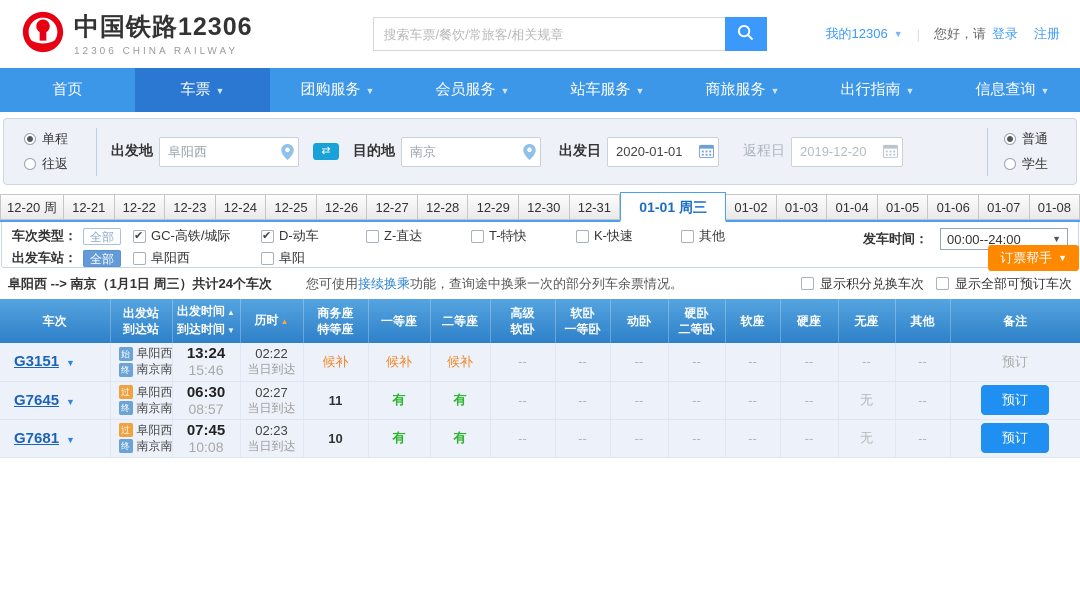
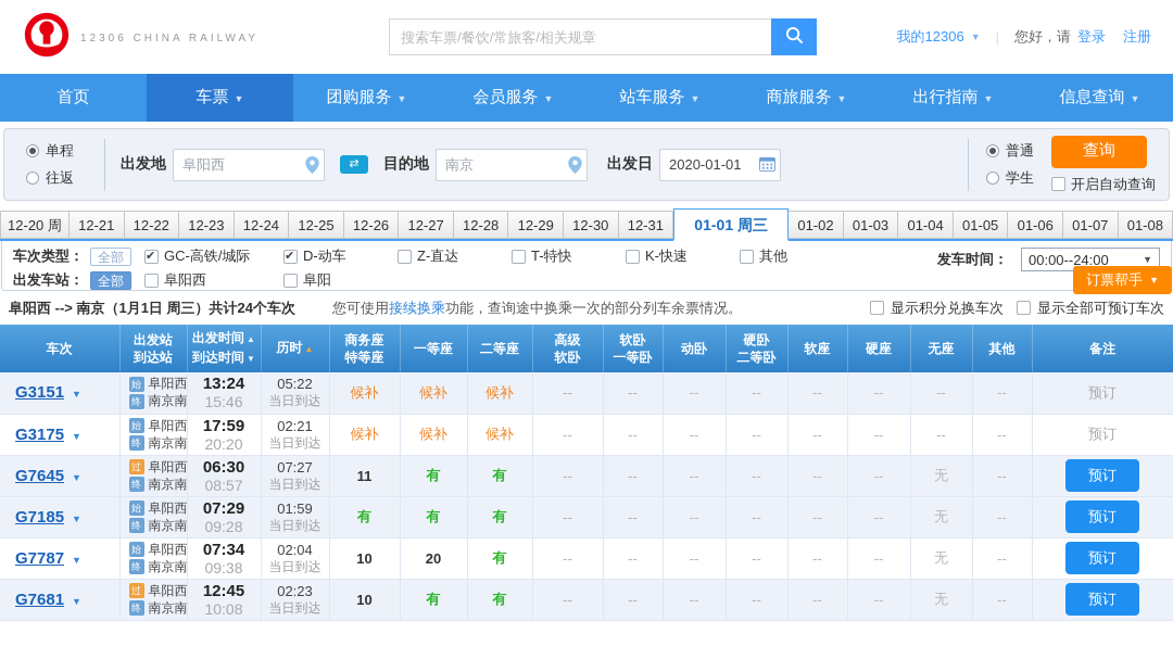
- 中国铁路12306
  12306 CHINA RAILWAY
  搜索车票/餐饮/常旅客/相关规章
  我的12306
  ▼
  |
  您好，请
  登录
  注册
  首页
  车票
  ▼
  团购服务
  ▼
  会员服务
  ▼
  站车服务
  ▼
  商旅服务
  ▼
  出行指南
  ▼
  信息查询
  ▼
  单程
  往返
  出发地
  阜阳西
  ⇄
  目的地
  南京
  出发日
  2020-01-01
- 返程日
- 2019-12-20
  普通
  学生
+ 查询
+ 开启自动查询
  12-20 周
  12-21
  12-22
  12-23
  12-24
  12-25
  12-26
  12-27
  12-28
  12-29
  12-30
  12-31
  01-01 周三
  01-02
  01-03
  01-04
  01-05
  01-06
  01-07
  01-08
  车次类型：
  全部
  GC-高铁/城际
  D-动车
  Z-直达
  T-特快
  K-快速
  其他
  出发车站：
  全部
  阜阳西
  阜阳
  发车时间：
  00:00--24:00
  ▼
  订票帮手
  ▼
  阜阳西 --> 南京（1月1日 周三）共计24个车次
  您可使用接续换乘功能，查询途中换乘一次的部分列车余票情况。
  显示积分兑换车次
  显示全部可预订车次
  车次	出发站到达站	出发时间 ▲到达时间 ▼	历时 ▲	商务座特等座	一等座	二等座	高级软卧	软卧一等卧	动卧	硬卧二等卧	软座	硬座	无座	其他	备注
- G3151 ▼	始 阜阳西终 南京南	13:2415:46	02:22当日到达	候补	候补	候补	--	--	--	--	--	--	--	--	预订
+ G3151 ▼	始 阜阳西终 南京南	13:2415:46	05:22当日到达	候补	候补	候补	--	--	--	--	--	--	--	--	预订
+ G3175 ▼	始 阜阳西终 南京南	17:5920:20	02:21当日到达	候补	候补	候补	--	--	--	--	--	--	--	--	预订
- G7645 ▼	过 阜阳西终 南京南	06:3008:57	02:27当日到达	11	有	有	--	--	--	--	--	--	无	--	预订
+ G7645 ▼	过 阜阳西终 南京南	06:3008:57	07:27当日到达	11	有	有	--	--	--	--	--	--	无	--	预订
+ G7185 ▼	始 阜阳西终 南京南	07:2909:28	01:59当日到达	有	有	有	--	--	--	--	--	--	无	--	预订
+ G7787 ▼	始 阜阳西终 南京南	07:3409:38	02:04当日到达	10	20	有	--	--	--	--	--	--	无	--	预订
- G7681 ▼	过 阜阳西终 南京南	07:4510:08	02:23当日到达	10	有	有	--	--	--	--	--	--	无	--	预订
+ G7681 ▼	过 阜阳西终 南京南	12:4510:08	02:23当日到达	10	有	有	--	--	--	--	--	--	无	--	预订
